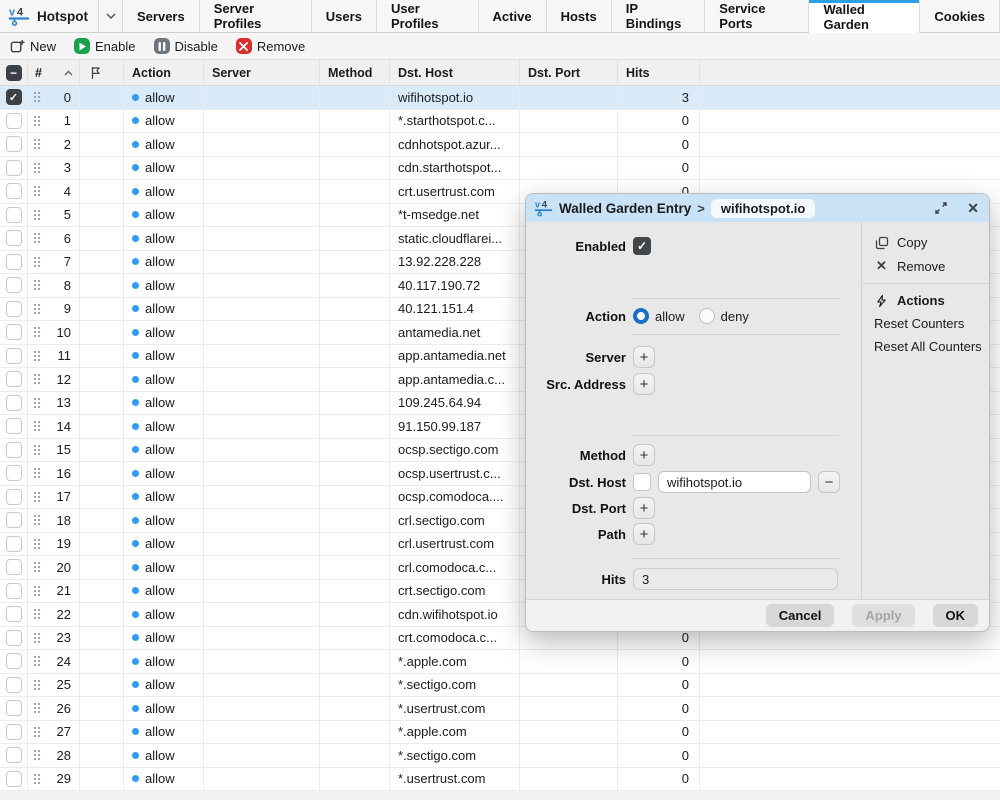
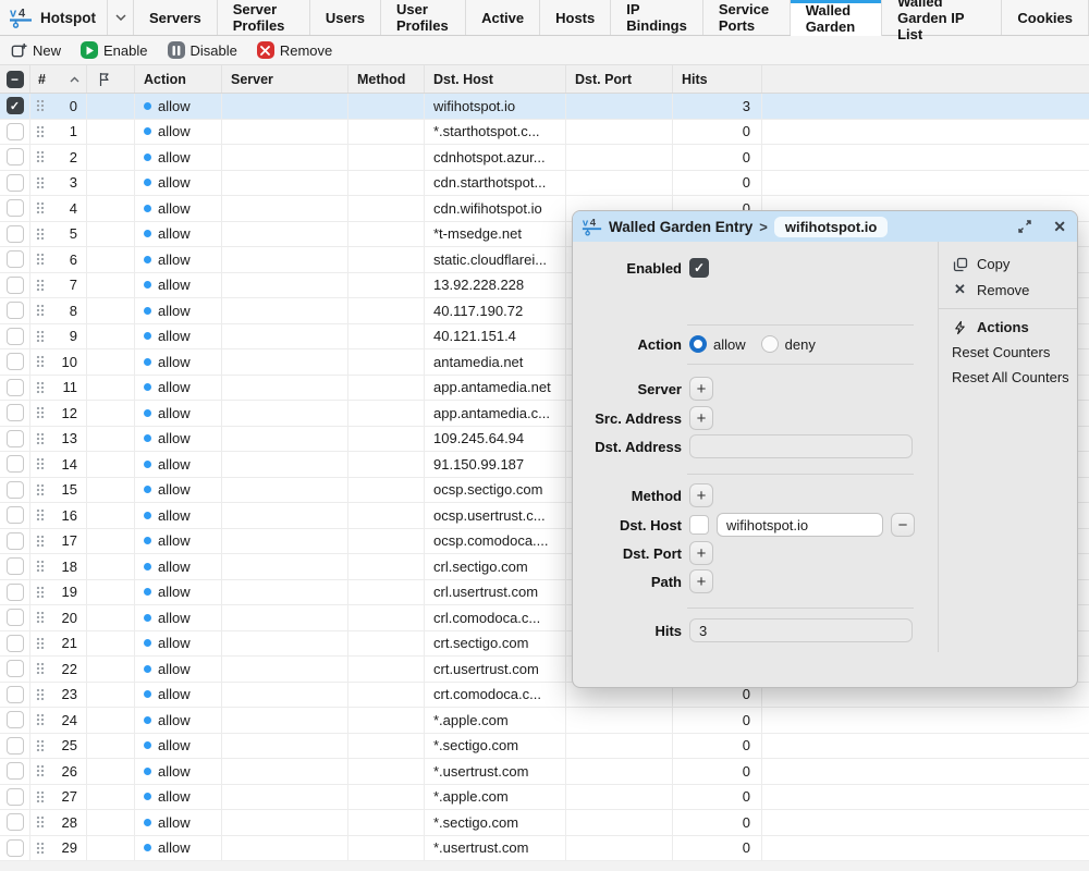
  v
  4
  Hotspot
  Servers
  Server Profiles
  Users
  User Profiles
  Active
  Hosts
  IP Bindings
  Service Ports
  Walled Garden
+ Walled Garden IP List
  Cookies
  New
  Enable
  Disable
  Remove
  #
  Action
  Server
  Method
  Dst. Host
  Dst. Port
  Hits
  0
  allow
  wifihotspot.io
  3
  1
  allow
  *.starthotspot.c...
  0
  2
  allow
  cdnhotspot.azur...
  0
  3
  allow
  cdn.starthotspot...
  0
  4
  allow
- crt.usertrust.com
+ cdn.wifihotspot.io
  0
  5
  allow
  *t-msedge.net
  6
  allow
  static.cloudflarei...
  7
  allow
  13.92.228.228
  8
  allow
  40.117.190.72
  9
  allow
  40.121.151.4
  10
  allow
  antamedia.net
  11
  allow
  app.antamedia.net
  12
  allow
  app.antamedia.c...
  13
  allow
  109.245.64.94
  14
  allow
  91.150.99.187
  15
  allow
  ocsp.sectigo.com
  16
  allow
  ocsp.usertrust.c...
  17
  allow
  ocsp.comodoca....
  18
  allow
  crl.sectigo.com
  19
  allow
  crl.usertrust.com
  20
  allow
  crl.comodoca.c...
  21
  allow
  crt.sectigo.com
  22
  allow
- cdn.wifihotspot.io
+ crt.usertrust.com
  23
  allow
  crt.comodoca.c...
  0
  24
  allow
  *.apple.com
  0
  25
  allow
  *.sectigo.com
  0
  26
  allow
  *.usertrust.com
  0
  27
  allow
  *.apple.com
  0
  28
  allow
  *.sectigo.com
  0
  29
  allow
  *.usertrust.com
  0
  v
  4
  Walled Garden Entry
  >
  wifihotspot.io
  ✕
  Enabled
  Action
  allow
  deny
  Server
  +
  Src. Address
  +
+ Dst. Address
  Method
  +
  Dst. Host
  wifihotspot.io
  −
  Dst. Port
  +
  Path
  +
  Hits
  3
  Copy
  ✕
  Remove
  Actions
  Reset Counters
  Reset All Counters
- Cancel
- Apply
- OK
